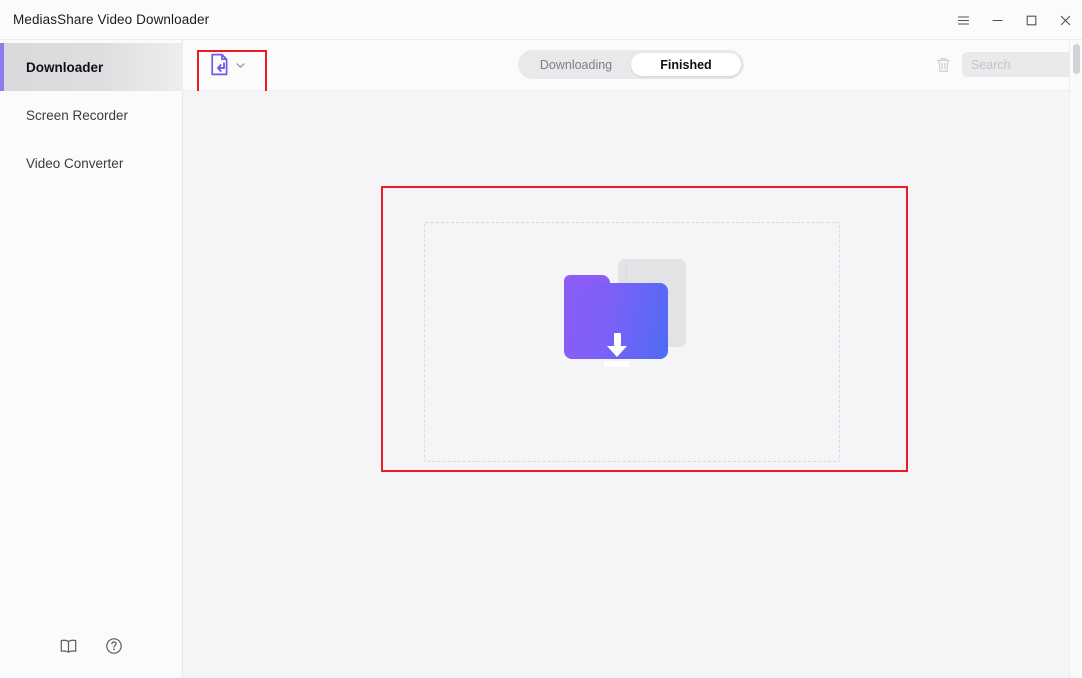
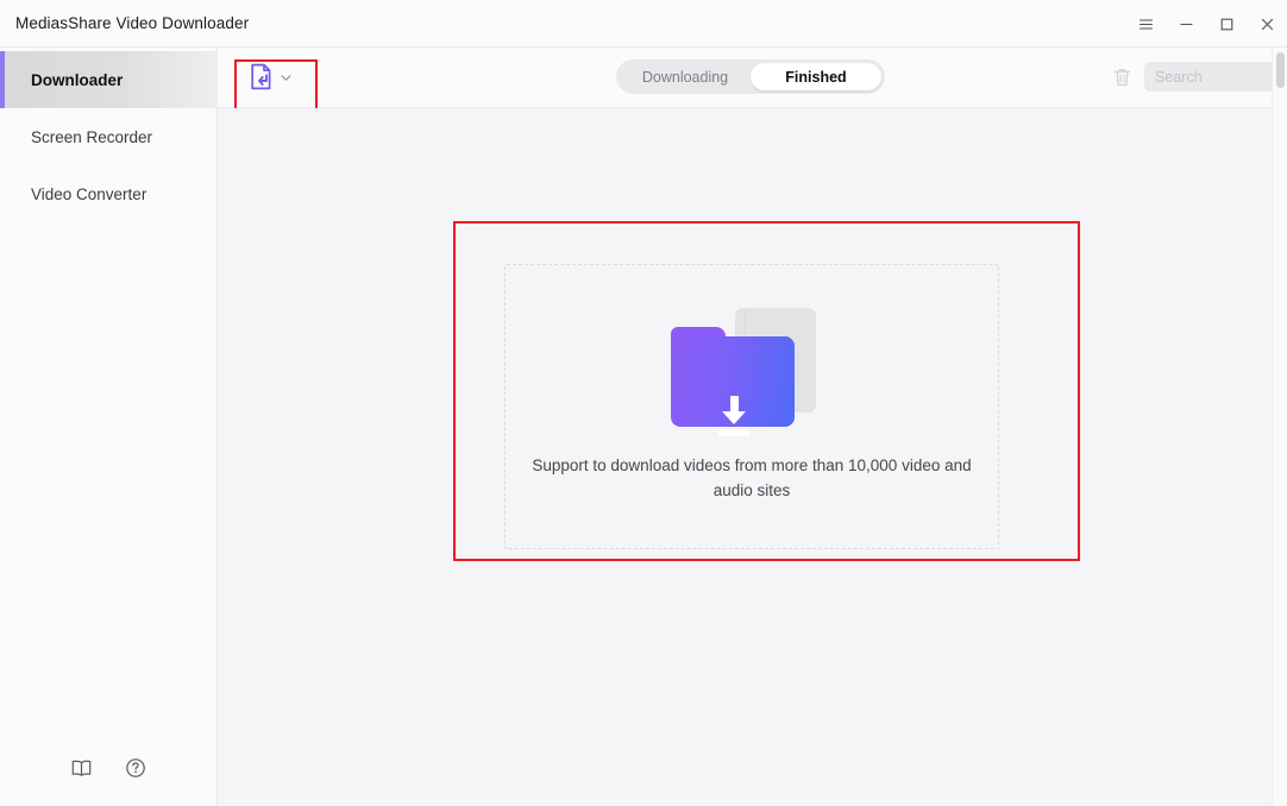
  MediasShare Video Downloader
  Downloader
  Screen Recorder
  Video Converter
  Downloading
  Finished
  Search
+ Support to download videos from more than 10,000 video and audio sites
